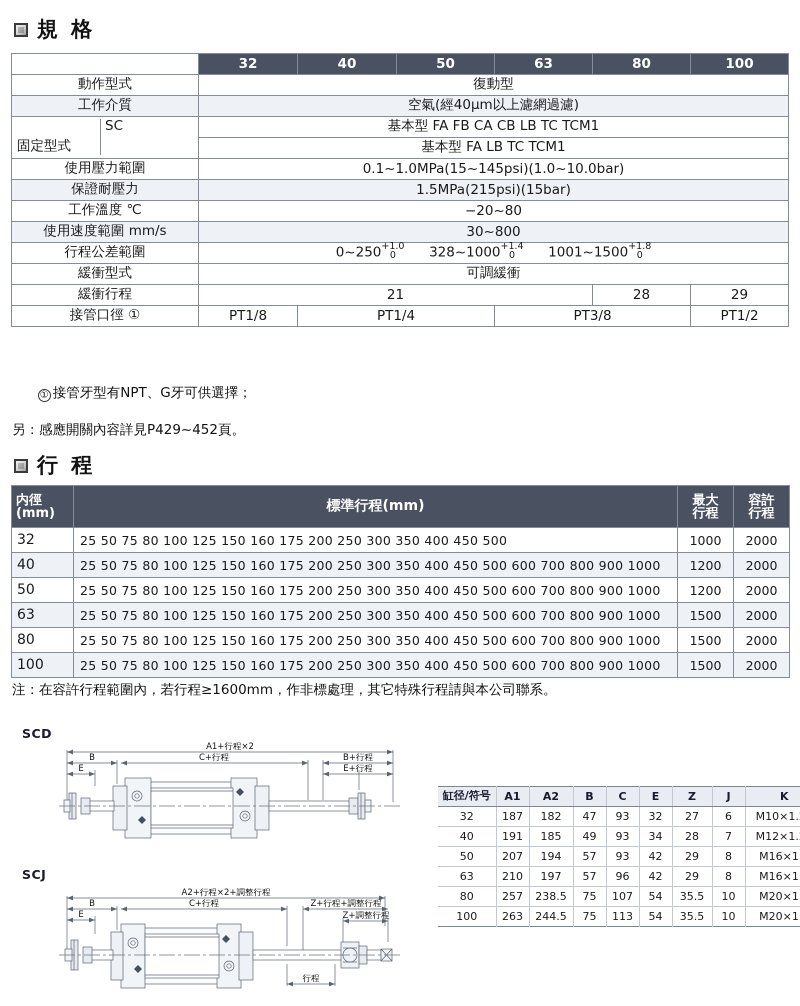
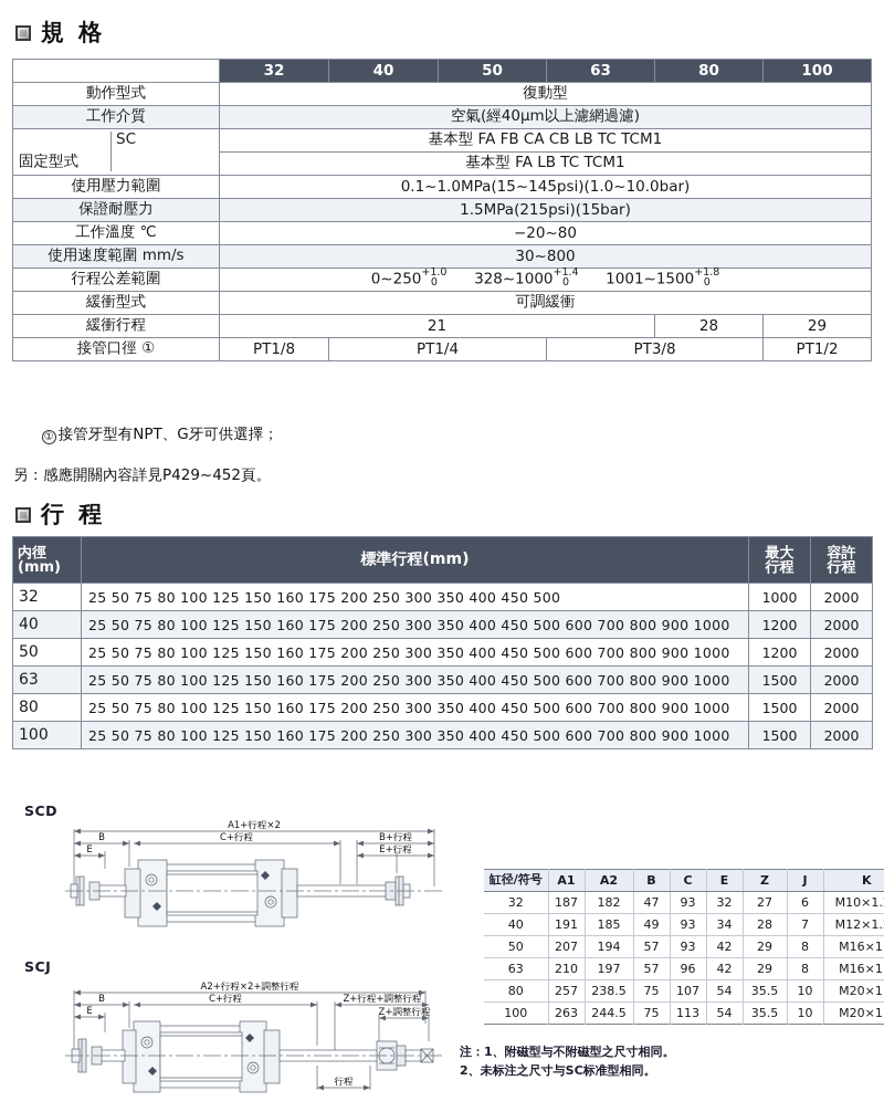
  規 格
  動作型式	復動型
  工作介質	空氣(經40μm以上濾網過濾)
  固定型式 SC	基本型 FA FB CA CB LB TC TCM1
  基本型 FA LB TC TCM1
  使用壓力範圍	0.1~1.0MPa(15~145psi)(1.0~10.0bar)
  保證耐壓力	1.5MPa(215psi)(15bar)
  工作溫度 ℃	−20~80
  使用速度範圍 mm/s	30~800
  行程公差範圍	0~250+1.00 328~1000+1.40 1001~1500+1.80
  緩衝型式	可調緩衝
  緩衝行程	21	28	29
  接管口徑 ①	PT1/8	PT1/4	PT3/8	PT1/2
  ① 接管牙型有NPT、G牙可供選擇；
  另：感應開關內容詳見P429~452頁。
  行 程
  内徑 (mm)	標準行程(mm)	最大 行程	容許 行程
  32	25 50 75 80 100 125 150 160 175 200 250 300 350 400 450 500	1000	2000
  40	25 50 75 80 100 125 150 160 175 200 250 300 350 400 450 500 600 700 800 900 1000	1200	2000
  50	25 50 75 80 100 125 150 160 175 200 250 300 350 400 450 500 600 700 800 900 1000	1200	2000
  63	25 50 75 80 100 125 150 160 175 200 250 300 350 400 450 500 600 700 800 900 1000	1500	2000
  80	25 50 75 80 100 125 150 160 175 200 250 300 350 400 450 500 600 700 800 900 1000	1500	2000
  100	25 50 75 80 100 125 150 160 175 200 250 300 350 400 450 500 600 700 800 900 1000	1500	2000
- 注：在容許行程範圍內，若行程≥1600mm，作非標處理，其它特殊行程請與本公司聯系。
  SCD
  A1+行程×2
  B
  C+行程
  B+行程
  E
  E+行程
  SCJ
  A2+行程×2+調整行程
  B
  C+行程
  Z+行程+調整行程
  E
  Z+調整行程
  行程
  缸径/符号	A1	A2	B	C	E	Z	J	K
  32	187	182	47	93	32	27	6	M10×1.
  40	191	185	49	93	34	28	7	M12×1.
  50	207	194	57	93	42	29	8	M16×1
  63	210	197	57	96	42	29	8	M16×1
  80	257	238.5	75	107	54	35.5	10	M20×1
  100	263	244.5	75	113	54	35.5	10	M20×1
+ 注：1、附磁型与不附磁型之尺寸相同。
+ 2、未标注之尺寸与SC标准型相同。
